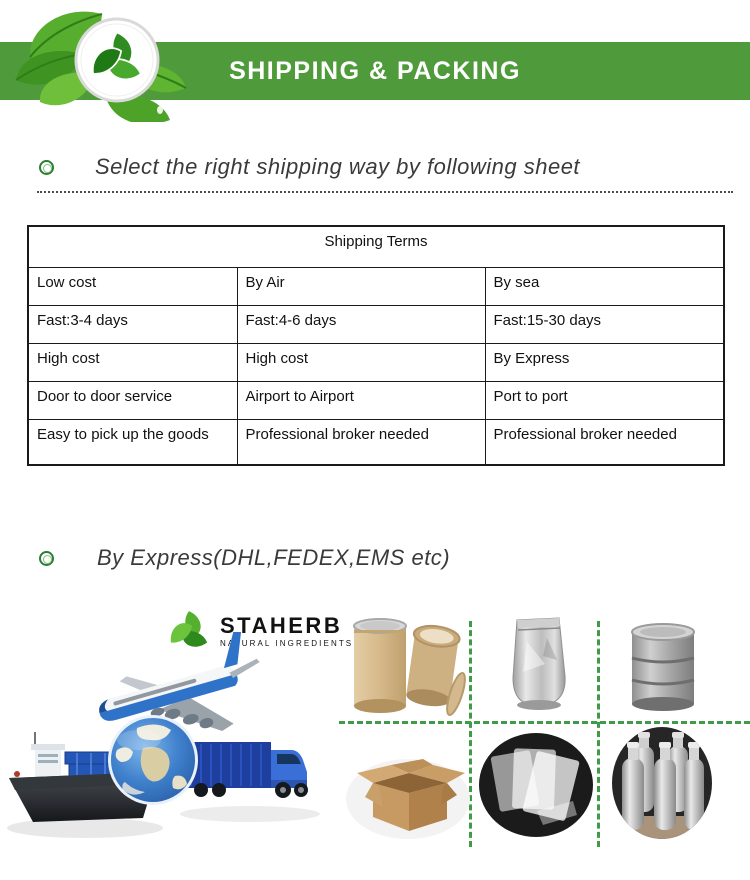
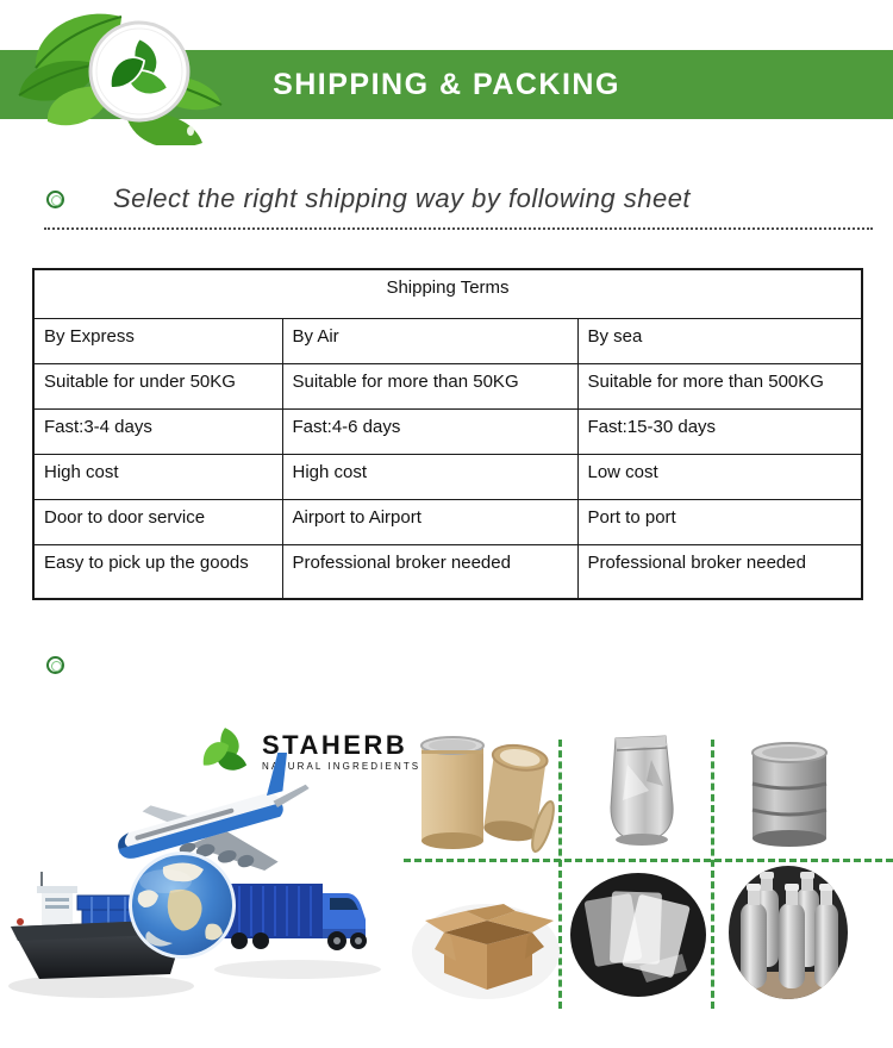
  SHIPPING & PACKING
  Select the right shipping way by following sheet
  Shipping Terms
- Low cost	By Air	By sea
+ By Express	By Air	By sea
+ Suitable for under 50KG	Suitable for more than 50KG	Suitable for more than 500KG
  Fast:3-4 days	Fast:4-6 days	Fast:15-30 days
- High cost	High cost	By Express
+ High cost	High cost	Low cost
  Door to door service	Airport to Airport	Port to port
  Easy to pick up the goods	Professional broker needed	Professional broker needed
- By Express(DHL,FEDEX,EMS etc)
  STAHERB
  NURAL INGREDIENTS
